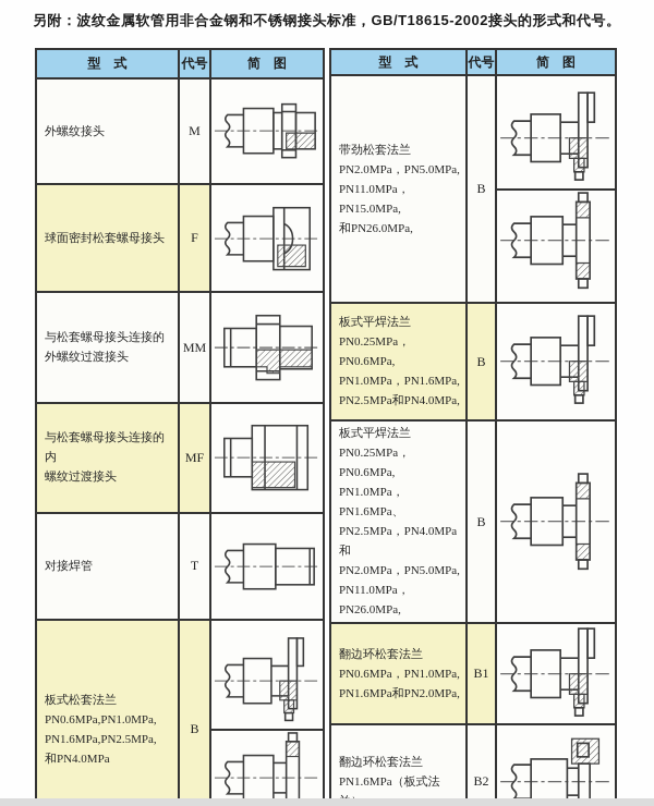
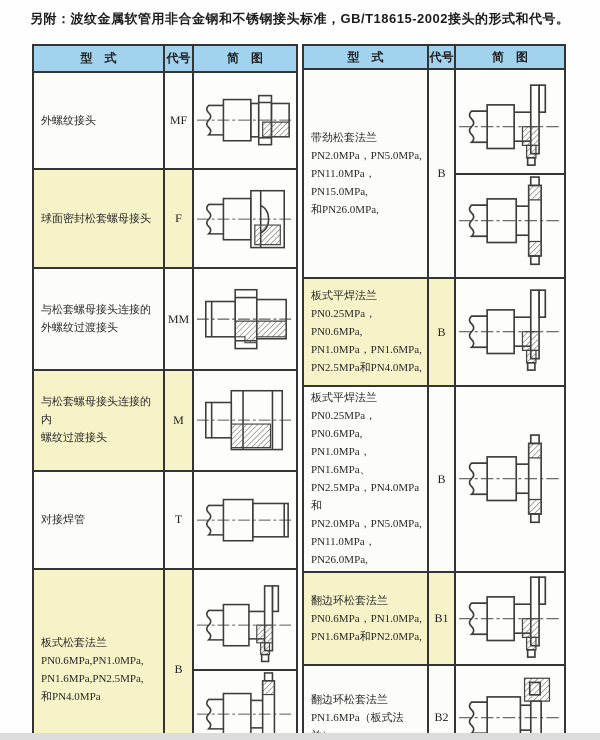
  另附：波纹金属软管用非合金钢和不锈钢接头标准，GB/T18615-2002接头的形式和代号。
  型 式	代号	简 图
- 外螺纹接头	M
+ 外螺纹接头	MF
  球面密封松套螺母接头	F
  与松套螺母接头连接的 外螺纹过渡接头	MM
- 与松套螺母接头连接的内 螺纹过渡接头	MF
+ 与松套螺母接头连接的内 螺纹过渡接头	M
  对接焊管	T
  板式松套法兰 PN0.6MPa,PN1.0MPa, PN1.6MPa,PN2.5MPa, 和PN4.0MPa	B
  型 式	代号	简 图
  带劲松套法兰 PN2.0MPa，PN5.0MPa, PN11.0MPa，PN15.0MPa, 和PN26.0MPa,	B
  板式平焊法兰 PN0.25MPa，PN0.6MPa, PN1.0MPa，PN1.6MPa, PN2.5MPa和PN4.0MPa,	B
  板式平焊法兰 PN0.25MPa，PN0.6MPa, PN1.0MPa，PN1.6MPa、 PN2.5MPa，PN4.0MPa和 PN2.0MPa，PN5.0MPa, PN11.0MPa，PN26.0MPa,	B
  翻边环松套法兰 PN0.6MPa，PN1.0MPa, PN1.6MPa和PN2.0MPa,	B1
  翻边环松套法兰 PN1.6MPa（板式法	B2
